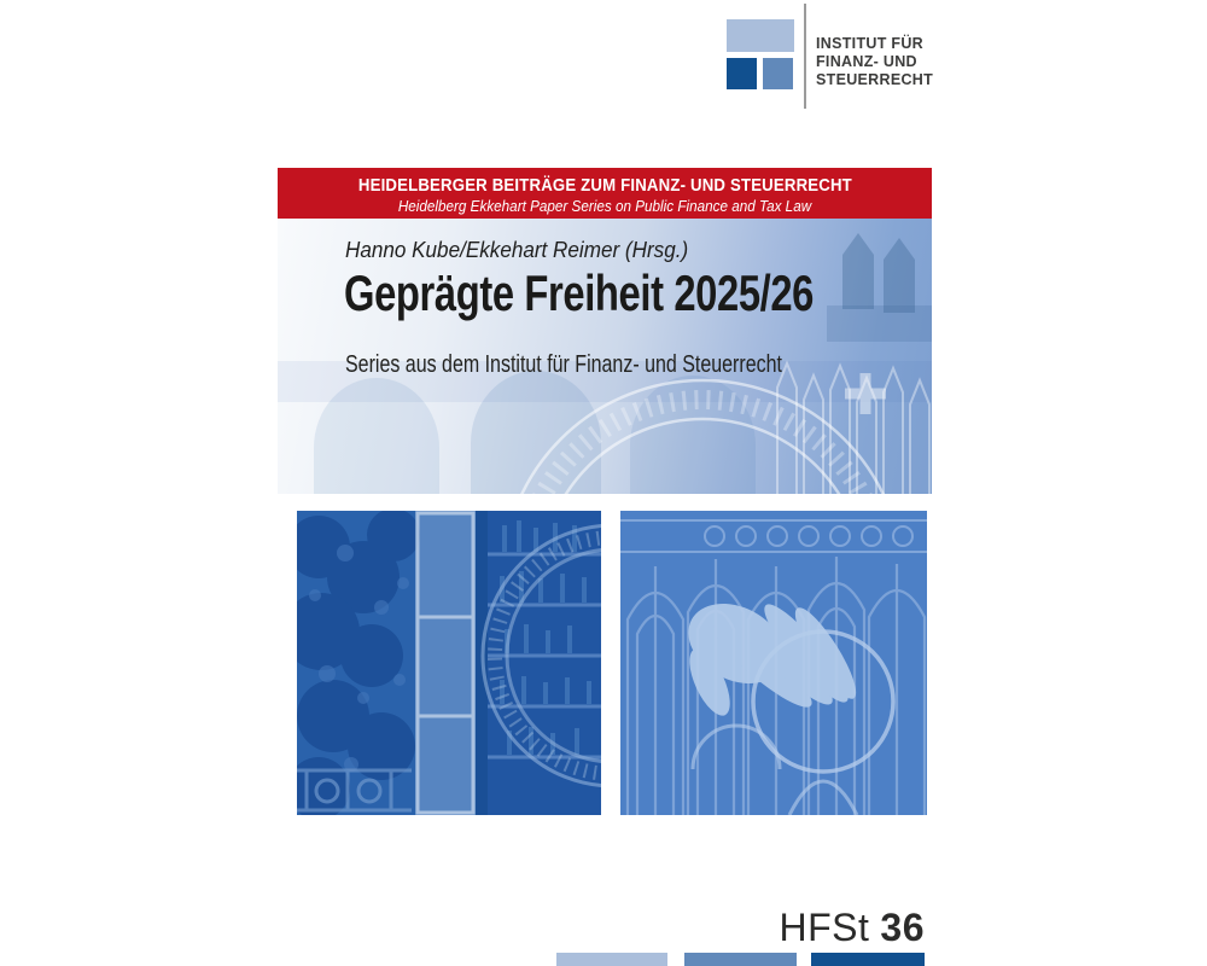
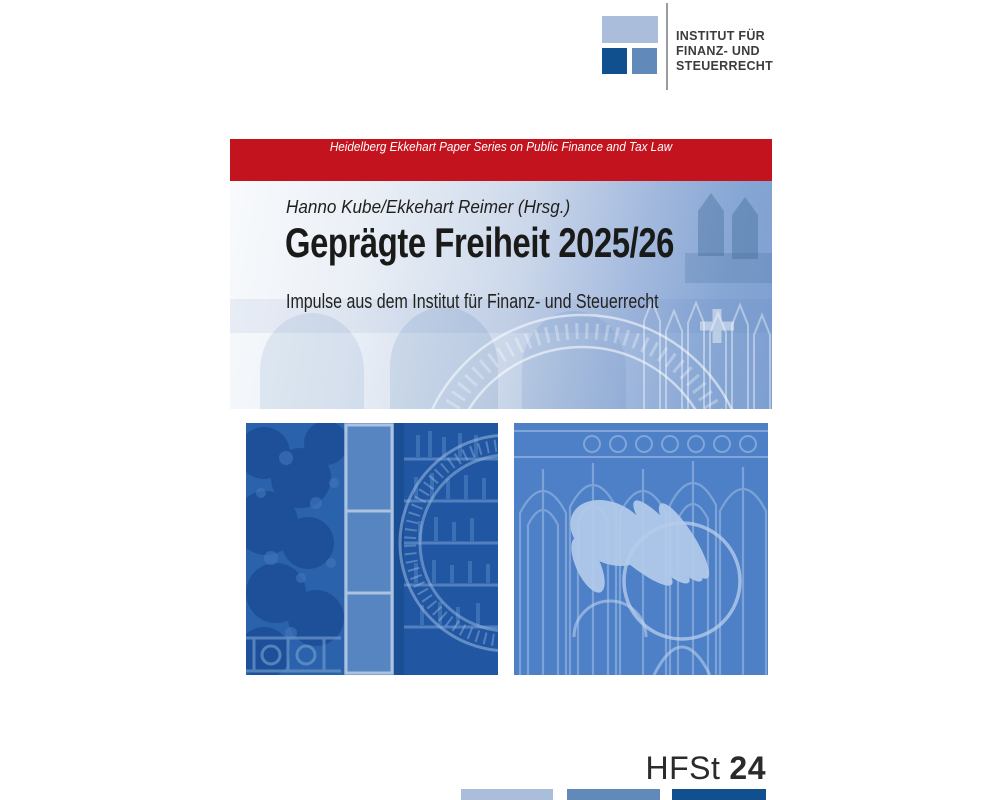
  INSTITUT FÜR
  FINANZ- UND
  STEUERRECHT
- HEIDELBERGER BEITRÄGE ZUM FINANZ- UND STEUERRECHT
  Heidelberg Ekkehart Paper Series on Public Finance and Tax Law
  Hanno Kube/Ekkehart Reimer (Hrsg.)
  Geprägte Freiheit 2025/26
- Series aus dem Institut für Finanz- und Steuerrecht
+ Impulse aus dem Institut für Finanz- und Steuerrecht
- HFSt 36
+ HFSt 24
